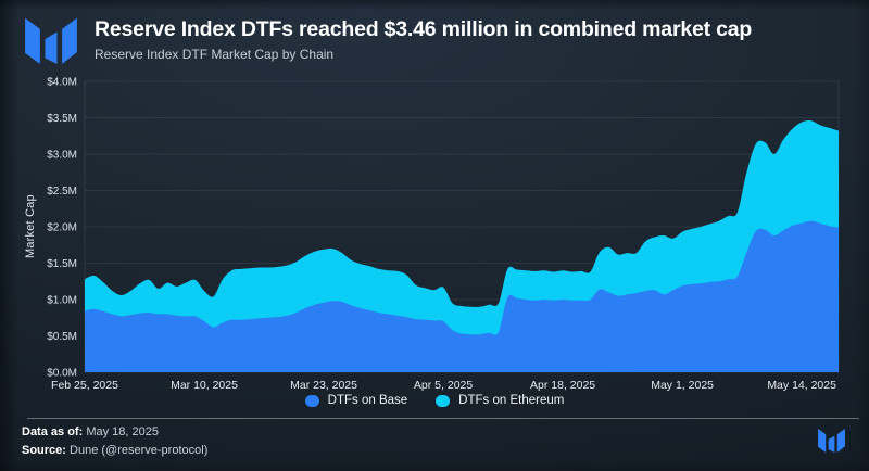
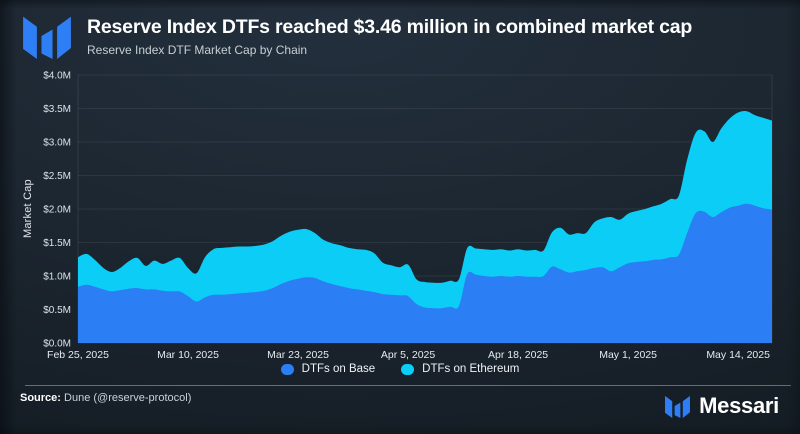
- Data as of: May 18, 2025
  Source: Dune (@reserve-protocol)
+ Messari
